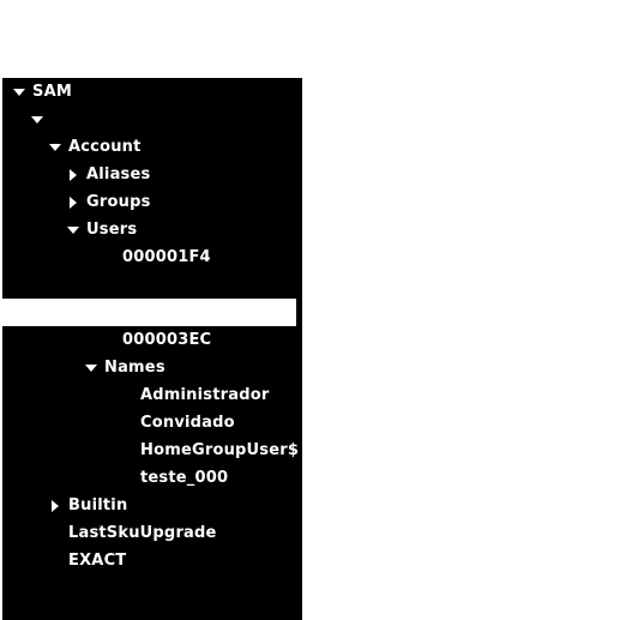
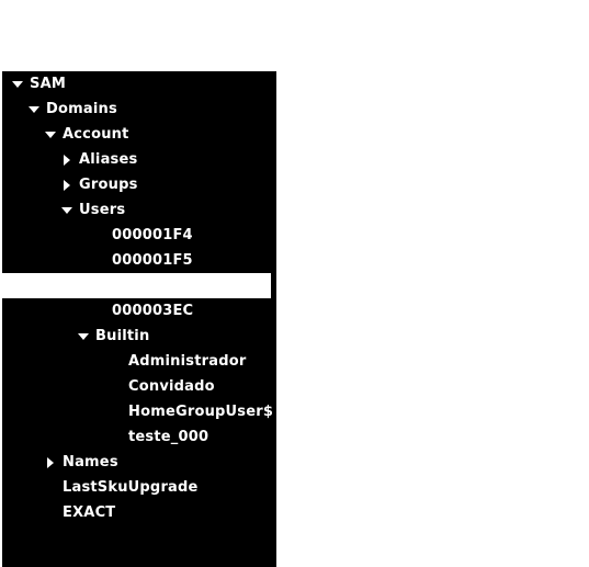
  SAM
+ Domains
  Account
  Aliases
  Groups
  Users
  000001F4
+ 000001F5
  000003EC
- Names
+ Builtin
  Administrador
  Convidado
  HomeGroupUser$
  teste_000
- Builtin
+ Names
  LastSkuUpgrade
  EXACT
